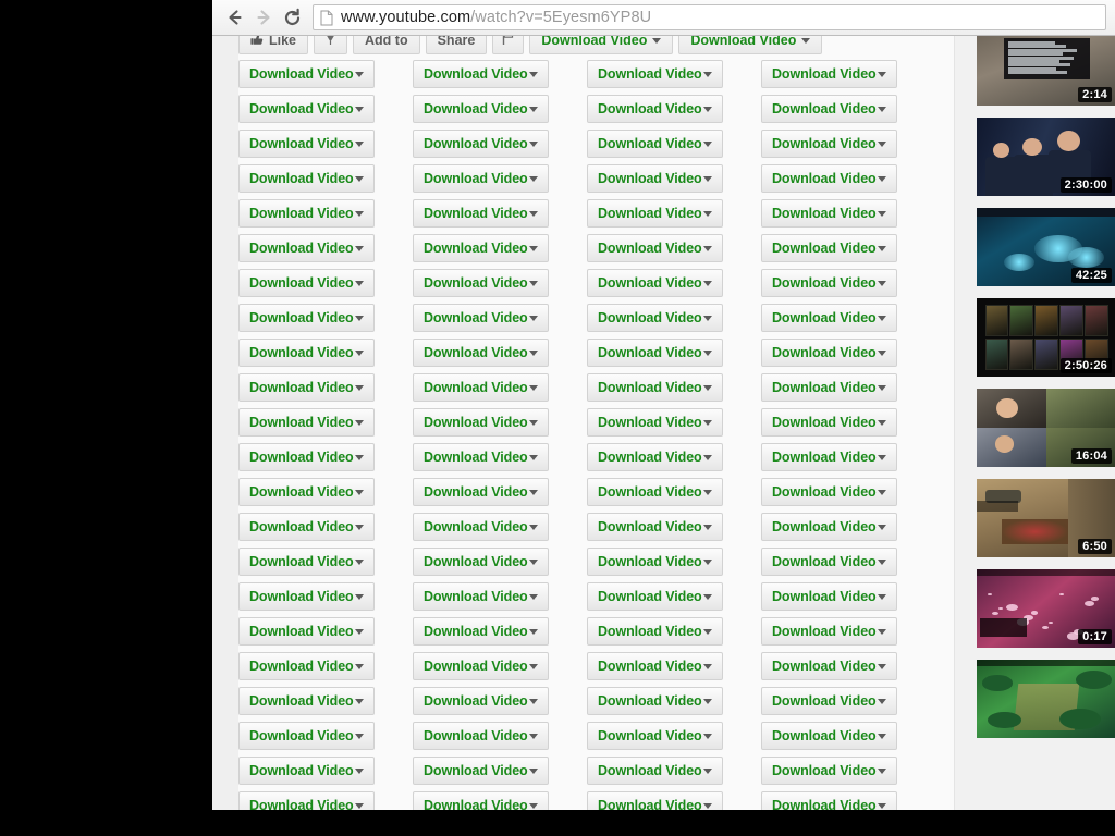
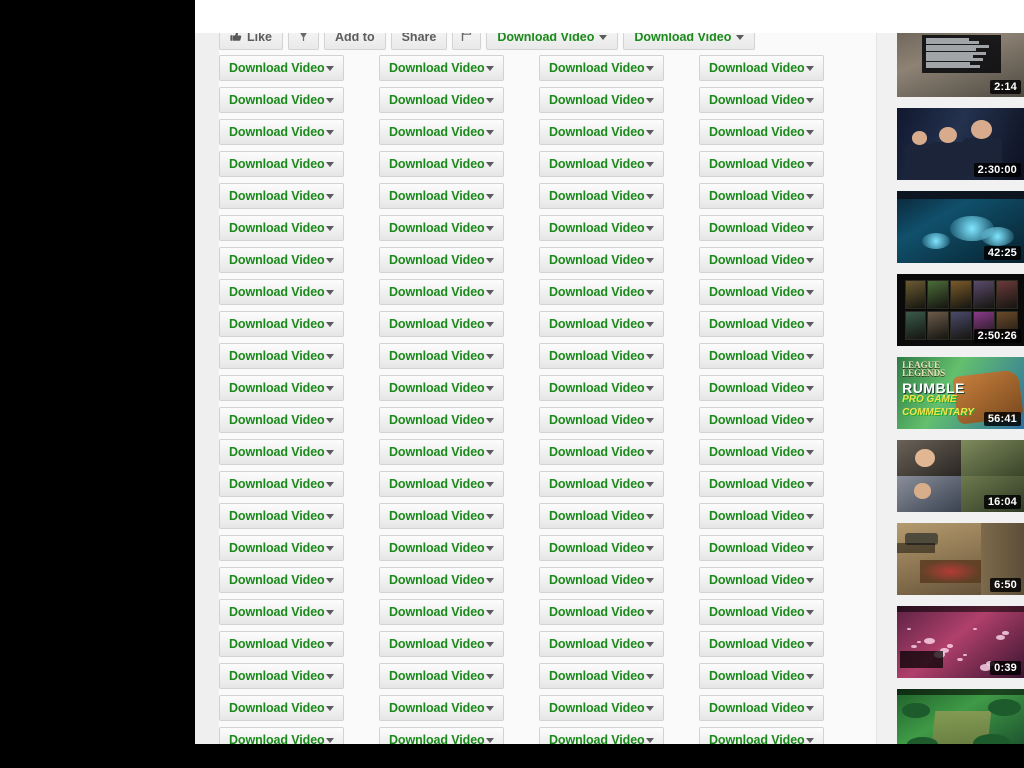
- www.youtube.com/watch?v=5Eyesm6YP8U
  Like
  Add to
  Share
  Download Video
  Download Video
  Download Video
  Download Video
  Download Video
  Download Video
  Download Video
  Download Video
  Download Video
  Download Video
  Download Video
  Download Video
  Download Video
  Download Video
  Download Video
  Download Video
  Download Video
  Download Video
  Download Video
  Download Video
  Download Video
  Download Video
  Download Video
  Download Video
  Download Video
  Download Video
  Download Video
  Download Video
  Download Video
  Download Video
  Download Video
  Download Video
  Download Video
  Download Video
  Download Video
  Download Video
  Download Video
  Download Video
  Download Video
  Download Video
  Download Video
  Download Video
  Download Video
  Download Video
  Download Video
  Download Video
  Download Video
  Download Video
  Download Video
  Download Video
  Download Video
  Download Video
  Download Video
  Download Video
  Download Video
  Download Video
  Download Video
  Download Video
  Download Video
  Download Video
  Download Video
  Download Video
  Download Video
  Download Video
  Download Video
  Download Video
  Download Video
  Download Video
  Download Video
  Download Video
  Download Video
  Download Video
  Download Video
  Download Video
  Download Video
  Download Video
  Download Video
  Download Video
  Download Video
  Download Video
  Download Video
  Download Video
  Download Video
  Download Video
  Download Video
  Download Video
  Download Video
  Download Video
  Download Video
  Download Video
  2:14
  2:30:00
  42:25
  2:50:26
+ LEAGUE
+ LEGENDS
+ RUMBLE
+ PRO GAME
+ COMMENTARY
+ 56:41
  16:04
  6:50
- 0:17
+ 0:39
